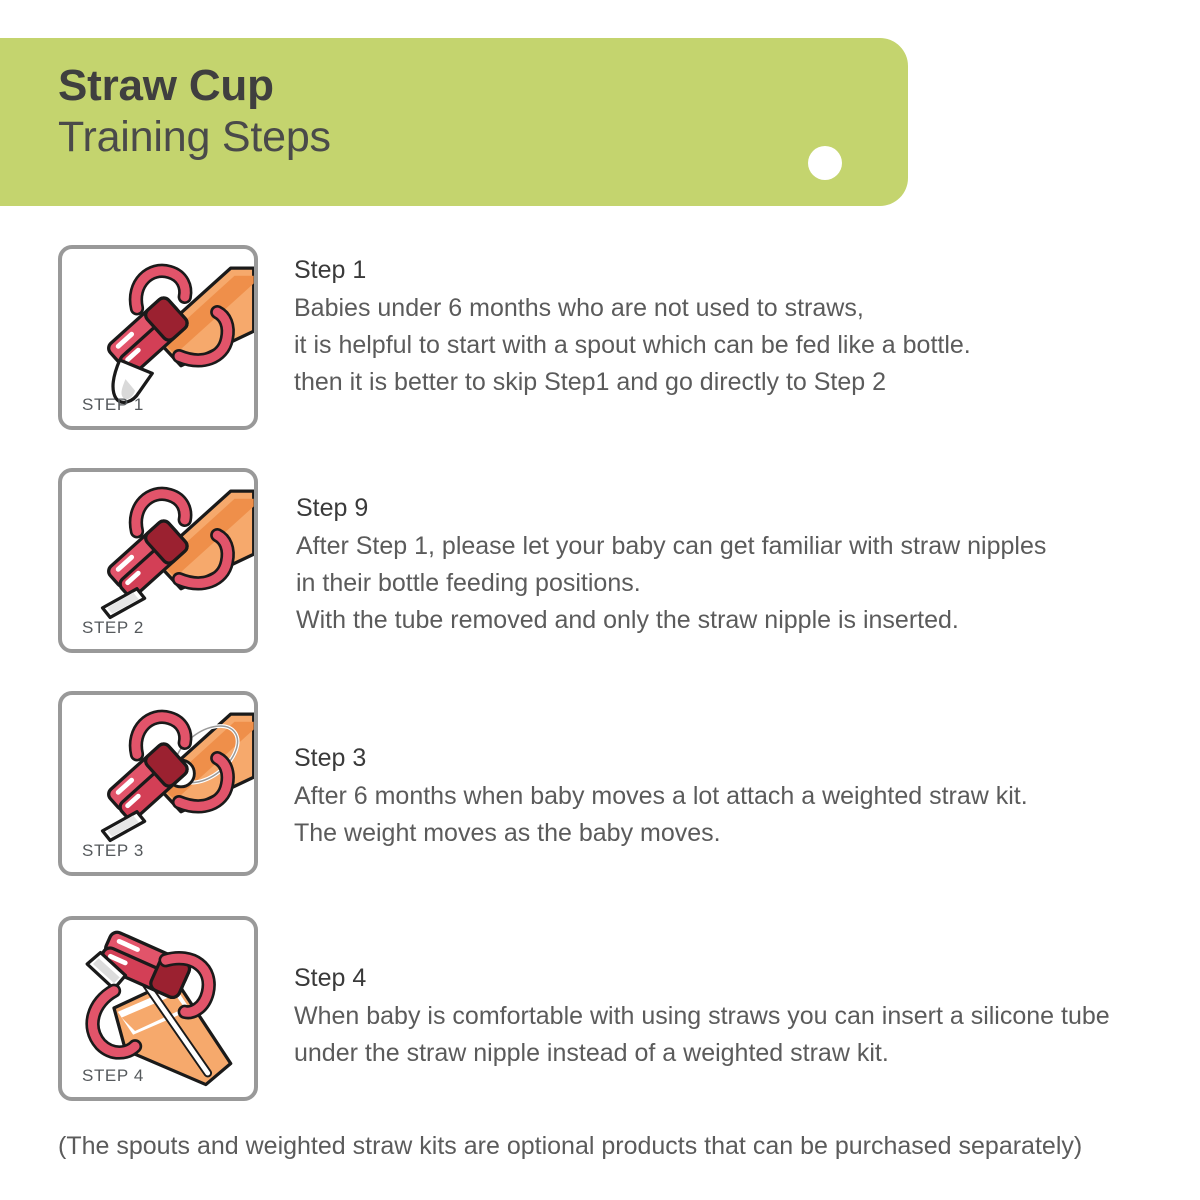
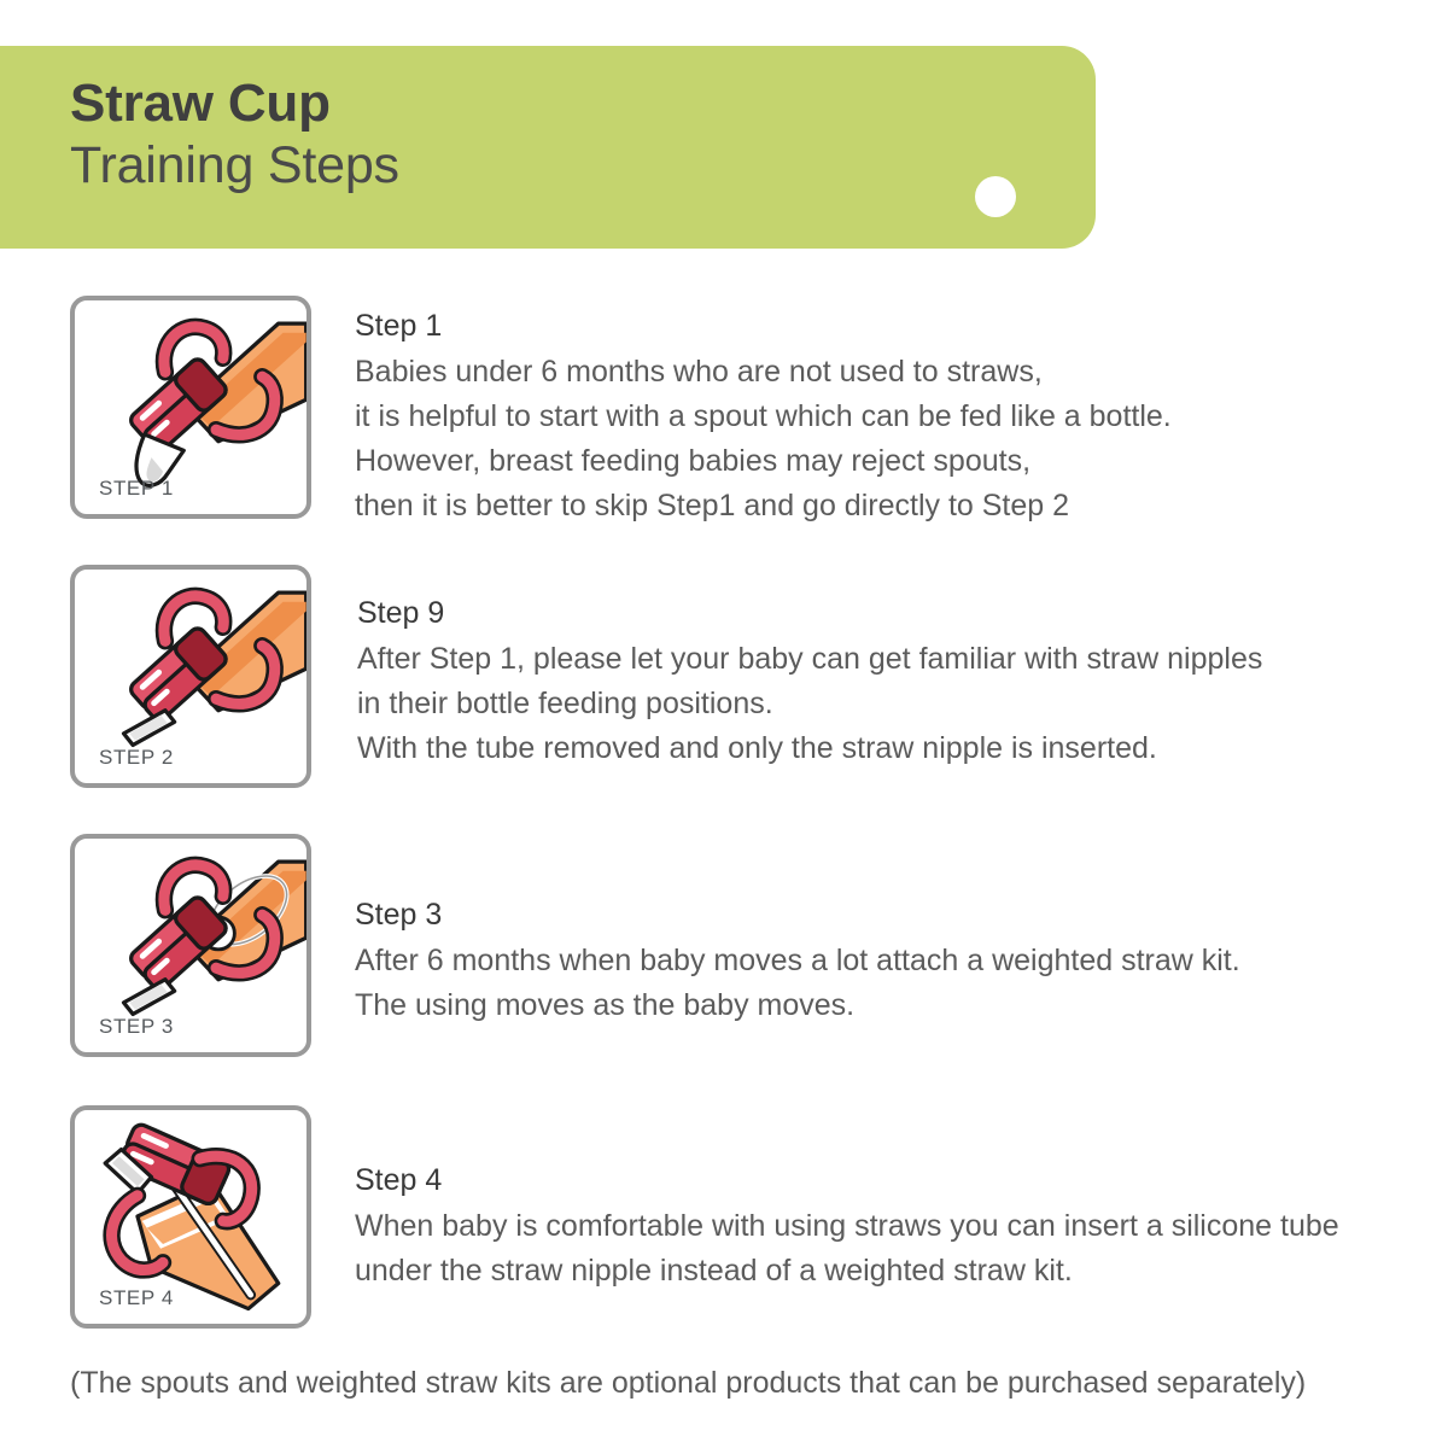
  Straw Cup
  Training Steps
  STEP 1
  Step 1
  Babies under 6 months who are not used to straws,
  it is helpful to start with a spout which can be fed like a bottle.
+ However, breast feeding babies may reject spouts,
  then it is better to skip Step1 and go directly to Step 2
  STEP 2
  Step 9
  After Step 1, please let your baby can get familiar with straw nipples
  in their bottle feeding positions.
  With the tube removed and only the straw nipple is inserted.
  STEP 3
  Step 3
  After 6 months when baby moves a lot attach a weighted straw kit.
- The weight moves as the baby moves.
+ The using moves as the baby moves.
  STEP 4
  Step 4
  When baby is comfortable with using straws you can insert a silicone tube
  under the straw nipple instead of a weighted straw kit.
  (The spouts and weighted straw kits are optional products that can be purchased separately)
